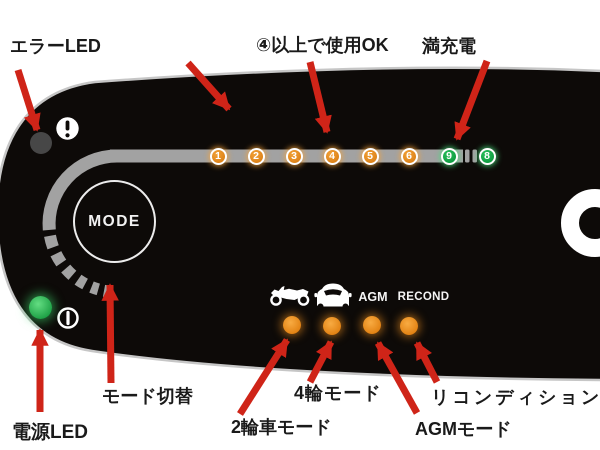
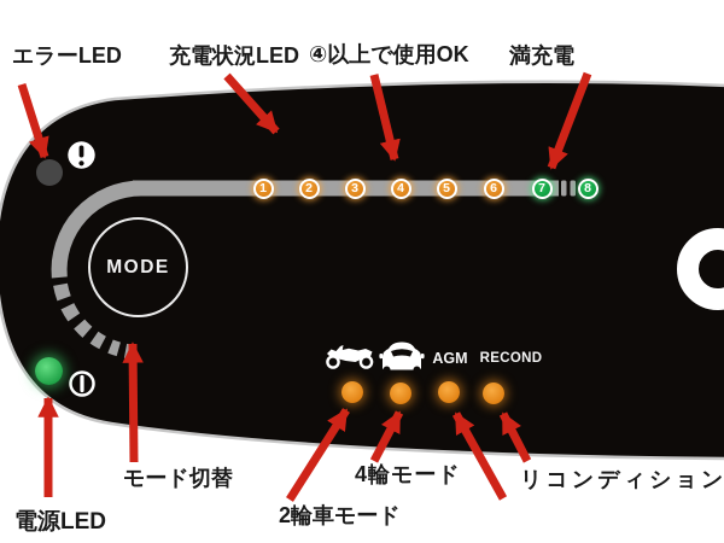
  1
  2
  3
  4
  5
  6
- 9
+ 7
  8
  MODE
  AGM
  RECOND
  エラーLED
+ 充電状況LED
  ④以上で使用OK
  満充電
  モード切替
  電源LED
  2輪車モード
  4輪モード
- AGMモード
  リコンディション
